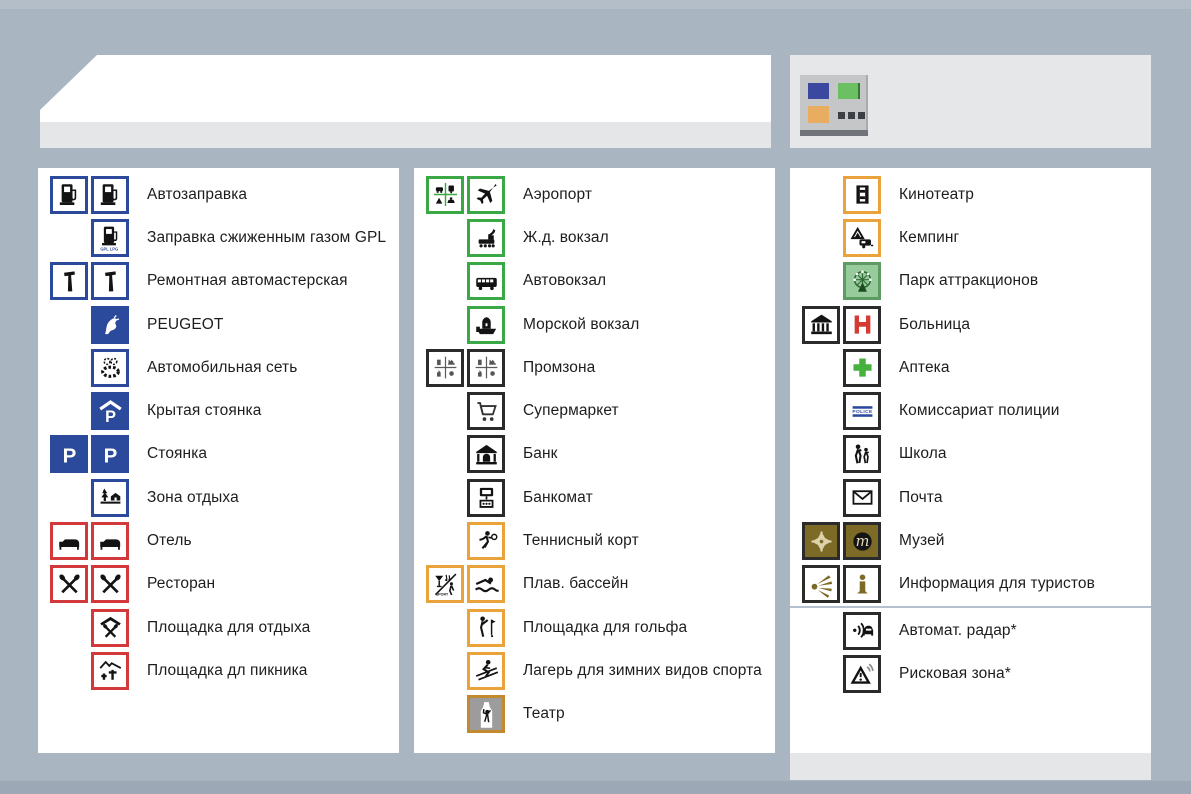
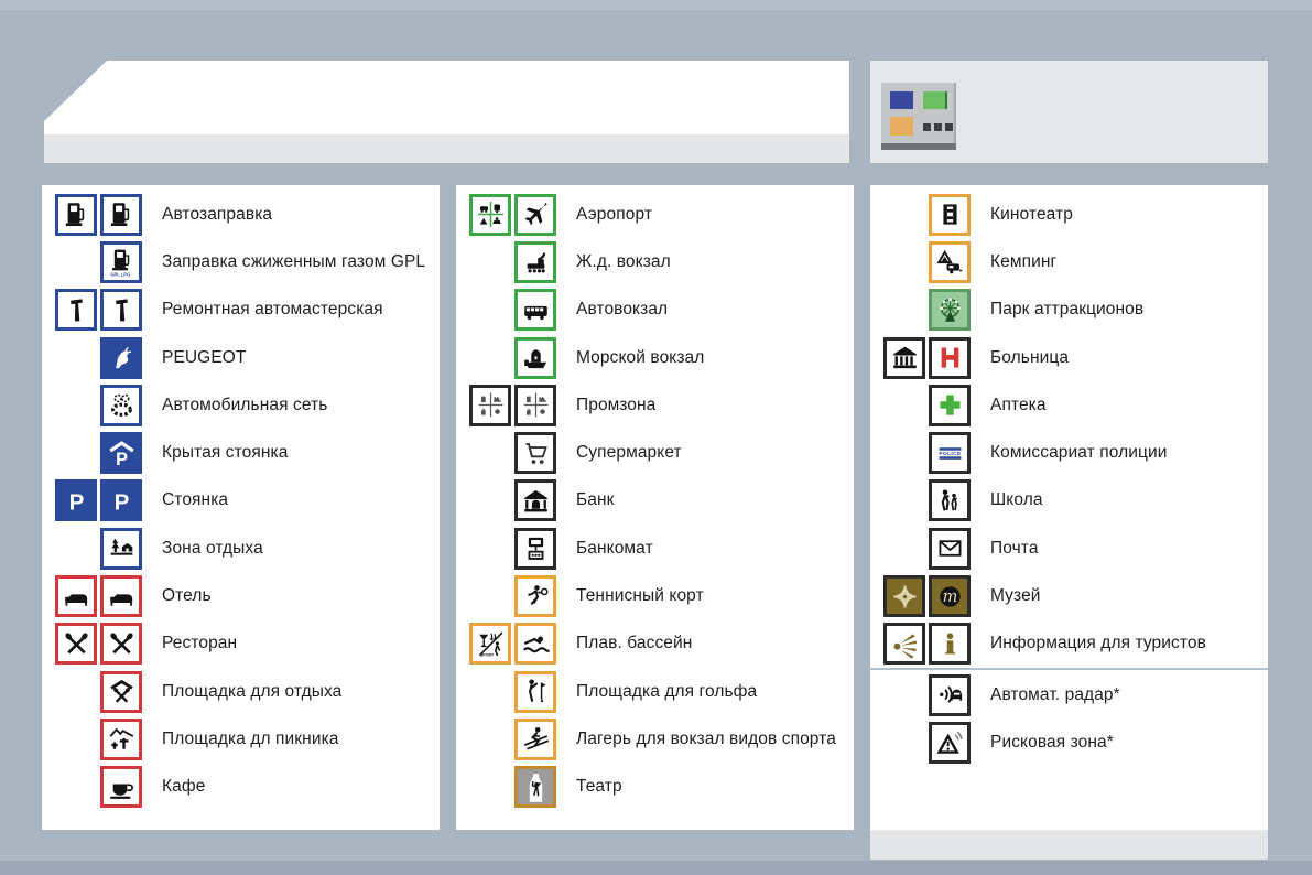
  Автозаправка
  Заправка сжиженным газом GPL
  Ремонтная автомастерская
  PEUGEOT
  Автомобильная сеть
  P
  Крытая стоянка
  P
  P
  Стоянка
  Зона отдыха
  Отель
  Ресторан
  Площадка для отдыха
  Площадка дл пикника
+ Кафе
  Аэропорт
  Ж.д. вокзал
  Автовокзал
  Морской вокзал
  Промзона
  Супермаркет
  Банк
  Банкомат
  Теннисный корт
  Плав. бассейн
  Площадка для гольфа
- Лагерь для зимних видов спорта
+ Лагерь для вокзал видов спорта
  Театр
  Кинотеатр
  Кемпинг
  Парк аттракционов
  Больница
  Аптека
  Комиссариат полиции
  Школа
  Почта
  m
  Музей
  Информация для туристов
  Автомат. радар*
  Рисковая зона*
